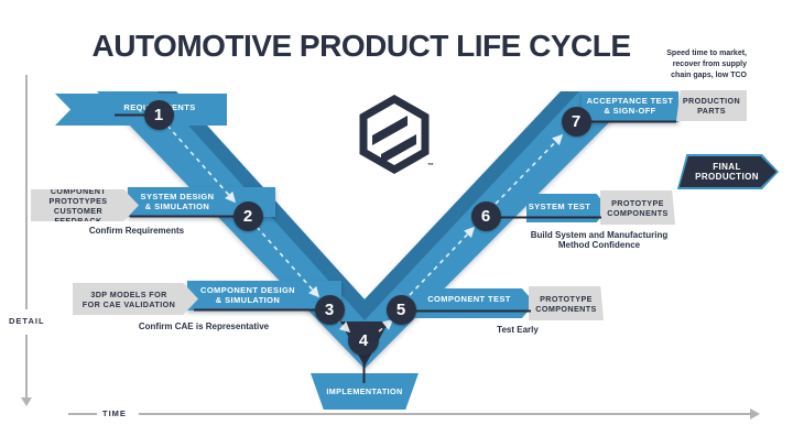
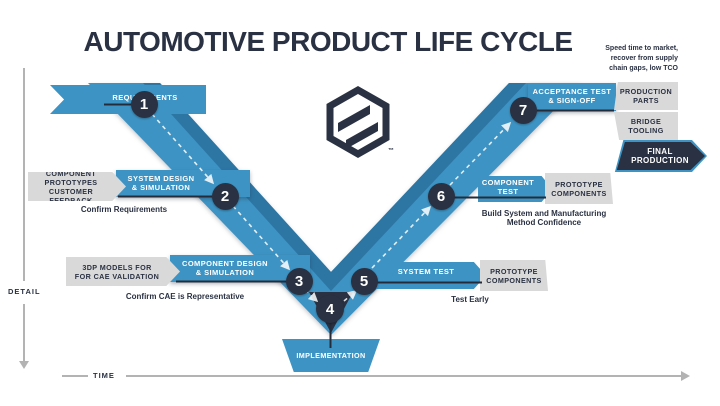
  SYSTEM DESIGN
  & SIMULATION
  COMPONENT PROTOTYPES
  CUSTOMER FEEDBACK
  COMPONENT DESIGN
  & SIMULATION
  3DP MODELS FOR
  FOR CAE VALIDATION
  IMPLEMENTATION
- COMPONENT TEST
+ SYSTEM TEST
  PROTOTYPE
  COMPONENTS
- SYSTEM TEST
+ COMPONENT TEST
  PROTOTYPE
  COMPONENTS
  ACCEPTANCE TEST
  & SIGN-OFF
  PRODUCTION
  PARTS
+ BRIDGE
+ TOOLING
  FINAL
  PRODUCTION
  1
  2
  3
  4
  5
  6
  7
  AUTOMOTIVE PRODUCT LIFE CYCLE
  Confirm Requirements
  Confirm CAE is Representative
  Test Early
  Build System and Manufacturing
  Method Confidence
  DETAIL
  TIME
